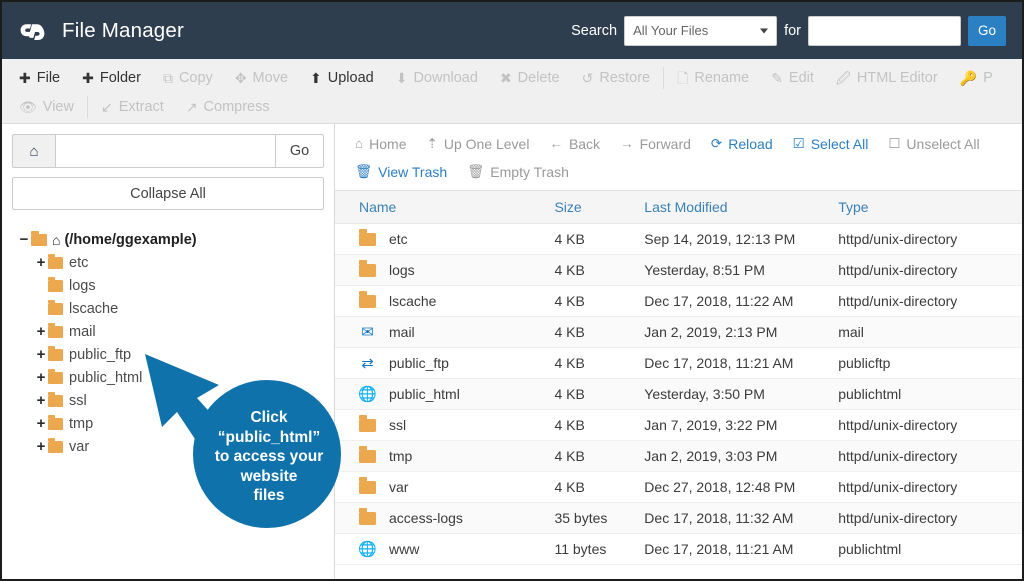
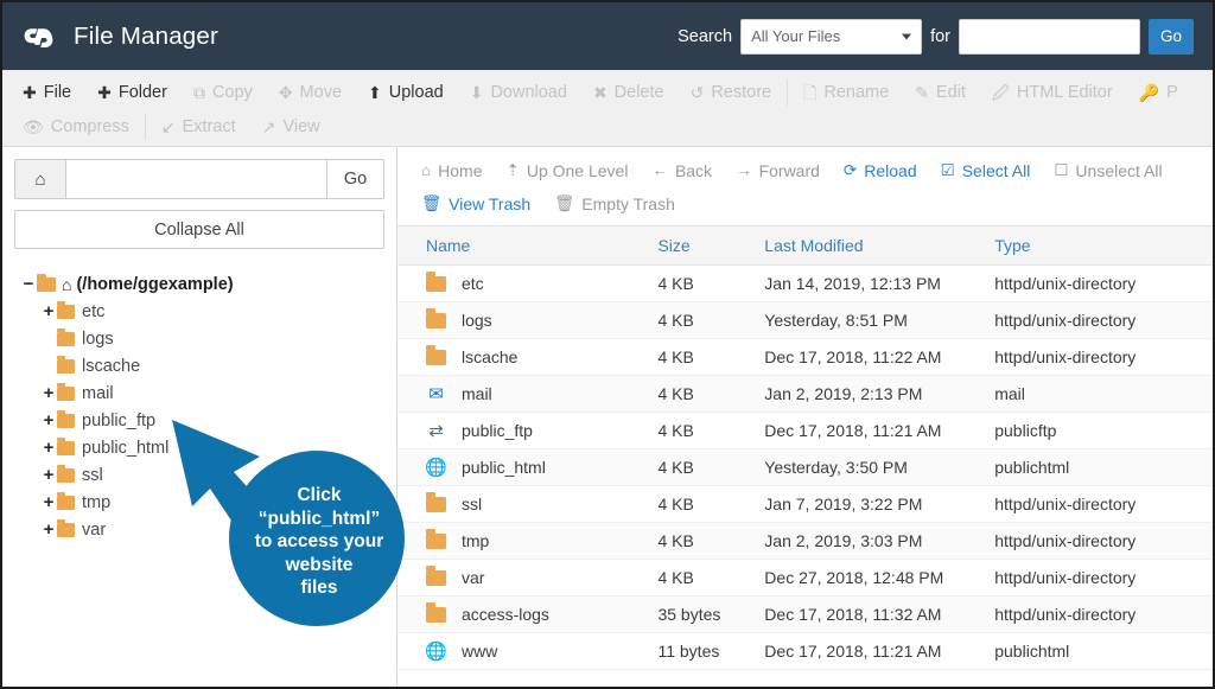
  File Manager
  Search
  All Your Files
  for
  Go
  ✚
  File
  ✚
  Folder
  ⧉
  Copy
  ✥
  Move
  ⬆
  Upload
  ⬇
  Download
  ✖
  Delete
  ↺
  Restore
  🗋
  Rename
  ✎
  Edit
  🖉
  HTML Editor
  🔑
  P
  👁
- View
+ Compress
  ↙
  Extract
  ↗
- Compress
+ View
  ⌂
  Go
  Collapse All
  −
  ⌂
  (/home/ggexample)
  +
  etc
  logs
  lscache
  +
  mail
  +
  public_ftp
  +
  public_html
  +
  ssl
  +
  tmp
  +
  var
  ⌂
  Home
  ⇡
  Up One Level
  ←
  Back
  →
  Forward
  ⟳
  Reload
  ☑
  Select All
  ☐
  Unselect All
  🗑
  View Trash
  🗑
  Empty Trash
  Name	Size	Last Modified	Type
- etc	4 KB	Sep 14, 2019, 12:13 PM	httpd/unix-directory
+ etc	4 KB	Jan 14, 2019, 12:13 PM	httpd/unix-directory
  logs	4 KB	Yesterday, 8:51 PM	httpd/unix-directory
  lscache	4 KB	Dec 17, 2018, 11:22 AM	httpd/unix-directory
  ✉ mail	4 KB	Jan 2, 2019, 2:13 PM	mail
  ⇄ public_ftp	4 KB	Dec 17, 2018, 11:21 AM	publicftp
  🌐 public_html	4 KB	Yesterday, 3:50 PM	publichtml
  ssl	4 KB	Jan 7, 2019, 3:22 PM	httpd/unix-directory
  tmp	4 KB	Jan 2, 2019, 3:03 PM	httpd/unix-directory
  var	4 KB	Dec 27, 2018, 12:48 PM	httpd/unix-directory
  access-logs	35 bytes	Dec 17, 2018, 11:32 AM	httpd/unix-directory
  🌐 www	11 bytes	Dec 17, 2018, 11:21 AM	publichtml
  Click
  “public_html”
  to access your
  website
  files
